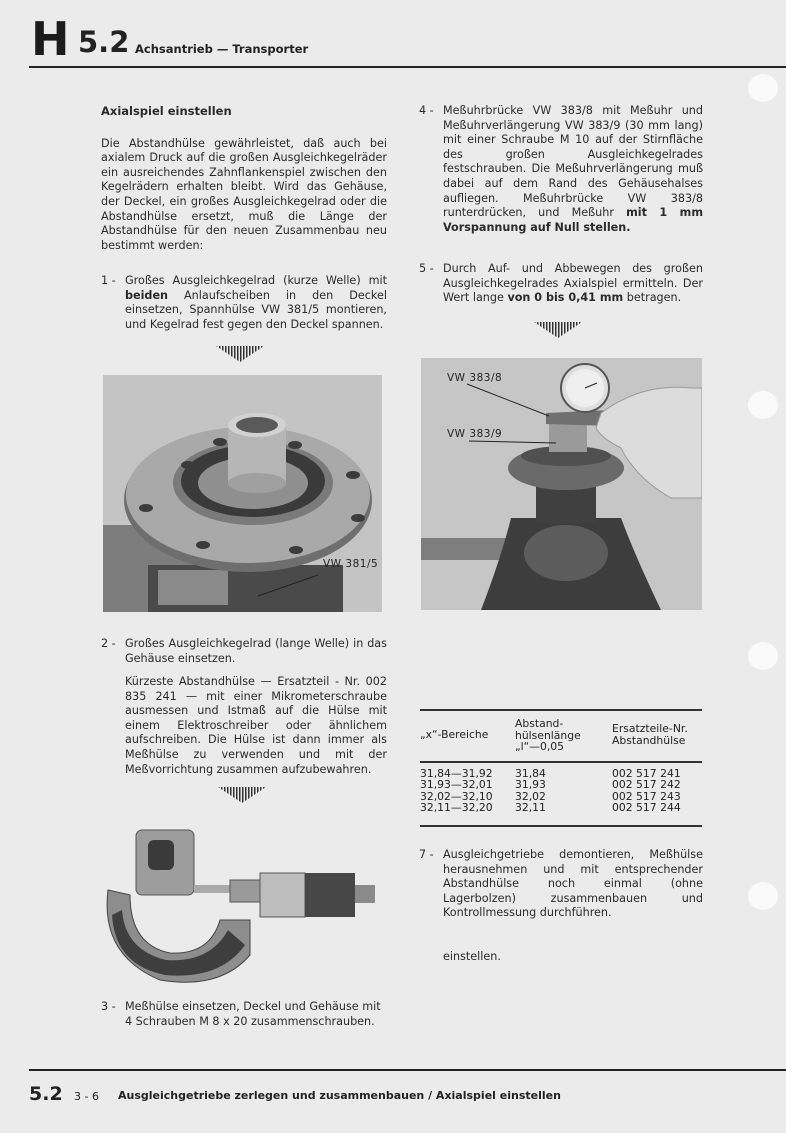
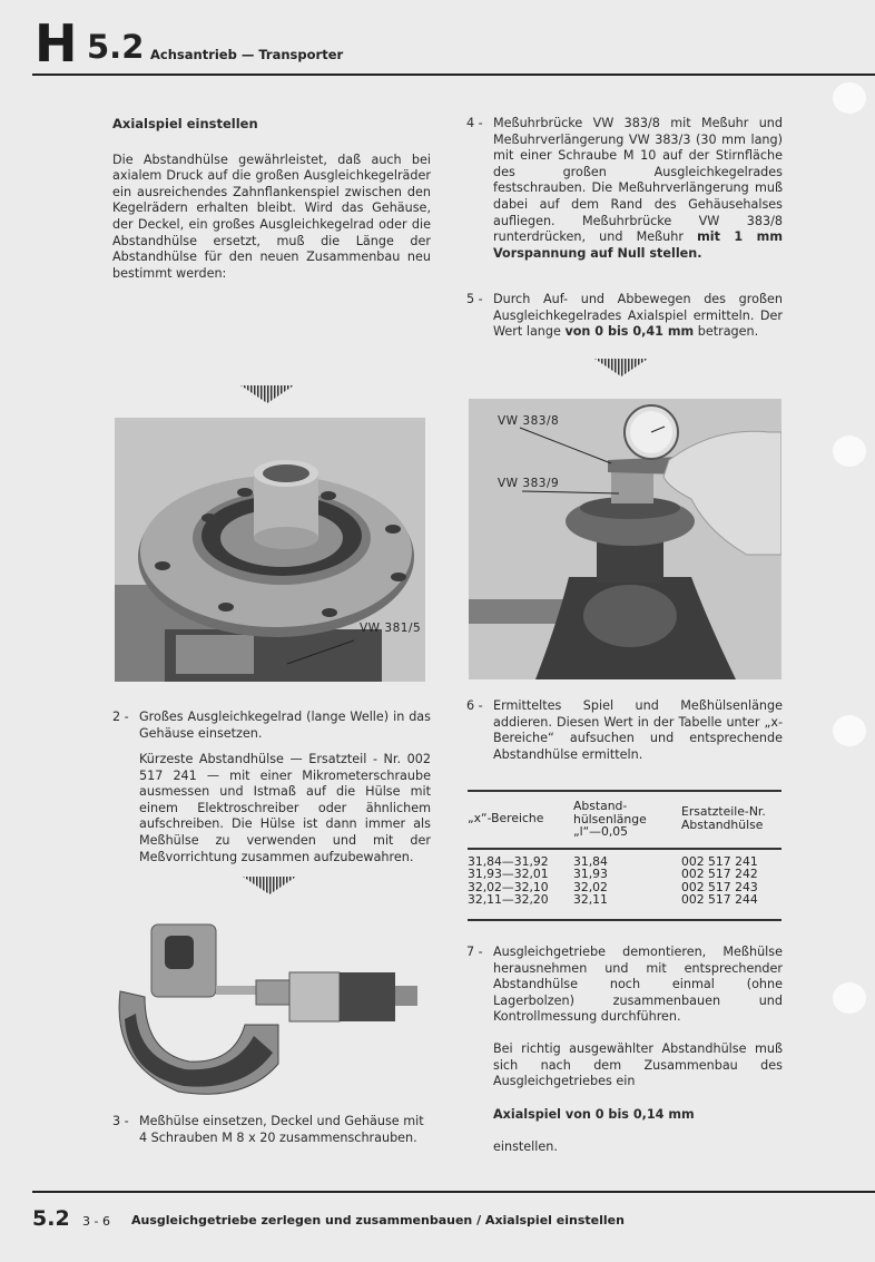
  H
  5.2
  Achsantrieb — Transporter
  Axialspiel einstellen
  Die Abstandhülse gewährleistet, daß auch bei axialem Druck auf die großen Ausgleichkegelräder ein ausreichendes Zahnflankenspiel zwischen den Kegelrädern erhalten bleibt. Wird das Gehäuse, der Deckel, ein großes Ausgleichkegelrad oder die Abstandhülse ersetzt, muß die Länge der Abstandhülse für den neuen Zusammenbau neu bestimmt werden:
- 1 -
- Großes Ausgleichkegelrad (kurze Welle) mit beiden Anlaufscheiben in den Deckel einsetzen, Spannhülse VW 381/5 montieren, und Kegelrad fest gegen den Deckel spannen.
  VW 381/5
  2 -
  Großes Ausgleichkegelrad (lange Welle) in das Gehäuse einsetzen.
- Kürzeste Abstandhülse — Ersatzteil - Nr. 002 835 241 — mit einer Mikrometerschraube ausmessen und Istmaß auf die Hülse mit einem Elektroschreiber oder ähnlichem aufschreiben. Die Hülse ist dann immer als Meßhülse zu verwenden und mit der Meßvorrichtung zusammen aufzubewahren.
+ Kürzeste Abstandhülse — Ersatzteil - Nr. 002 517 241 — mit einer Mikrometerschraube ausmessen und Istmaß auf die Hülse mit einem Elektroschreiber oder ähnlichem aufschreiben. Die Hülse ist dann immer als Meßhülse zu verwenden und mit der Meßvorrichtung zusammen aufzubewahren.
  3 -
  Meßhülse einsetzen, Deckel und Gehäuse mit 4 Schrauben M 8 x 20 zusammenschrauben.
  4 -
- Meßuhrbrücke VW 383/8 mit Meßuhr und Meßuhrverlängerung VW 383/9 (30 mm lang) mit einer Schraube M 10 auf der Stirnfläche des großen Ausgleichkegelrades festschrauben. Die Meßuhrverlängerung muß dabei auf dem Rand des Gehäusehalses aufliegen. Meßuhrbrücke VW 383/8 runterdrücken, und Meßuhr mit 1 mm Vorspannung auf Null stellen.
+ Meßuhrbrücke VW 383/8 mit Meßuhr und Meßuhrverlängerung VW 383/3 (30 mm lang) mit einer Schraube M 10 auf der Stirnfläche des großen Ausgleichkegelrades festschrauben. Die Meßuhrverlängerung muß dabei auf dem Rand des Gehäusehalses aufliegen. Meßuhrbrücke VW 383/8 runterdrücken, und Meßuhr mit 1 mm Vorspannung auf Null stellen.
  5 -
  Durch Auf- und Abbewegen des großen Ausgleichkegelrades Axialspiel ermitteln. Der Wert lange von 0 bis 0,41 mm betragen.
  VW 383/8
  VW 383/9
+ 6 -
+ Ermitteltes Spiel und Meßhülsenlänge addieren. Diesen Wert in der Tabelle unter „x-Bereiche“ aufsuchen und entsprechende Abstandhülse ermitteln.
  „x“-Bereiche	Abstand- hülsenlänge „l“—0,05	Ersatzteile-Nr. Abstandhülse
  31,84—31,92	31,84	002 517 241
  31,93—32,01	31,93	002 517 242
  32,02—32,10	32,02	002 517 243
  32,11—32,20	32,11	002 517 244
  7 -
  Ausgleichgetriebe demontieren, Meßhülse herausnehmen und mit entsprechender Abstandhülse noch einmal (ohne Lagerbolzen) zusammenbauen und Kontrollmessung durchführen.
+ Bei richtig ausgewählter Abstandhülse muß sich nach dem Zusammenbau des Ausgleichgetriebes ein
+ Axialspiel von 0 bis 0,14 mm
  einstellen.
  5.2
  3 - 6
  Ausgleichgetriebe zerlegen und zusammenbauen / Axialspiel einstellen
